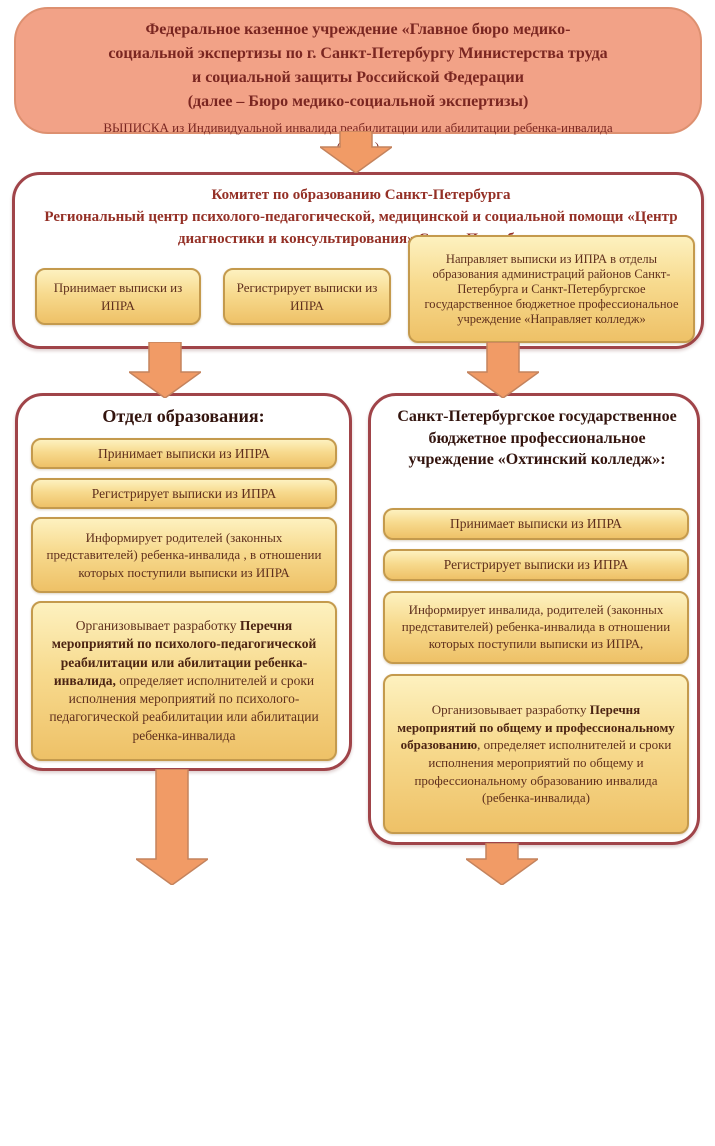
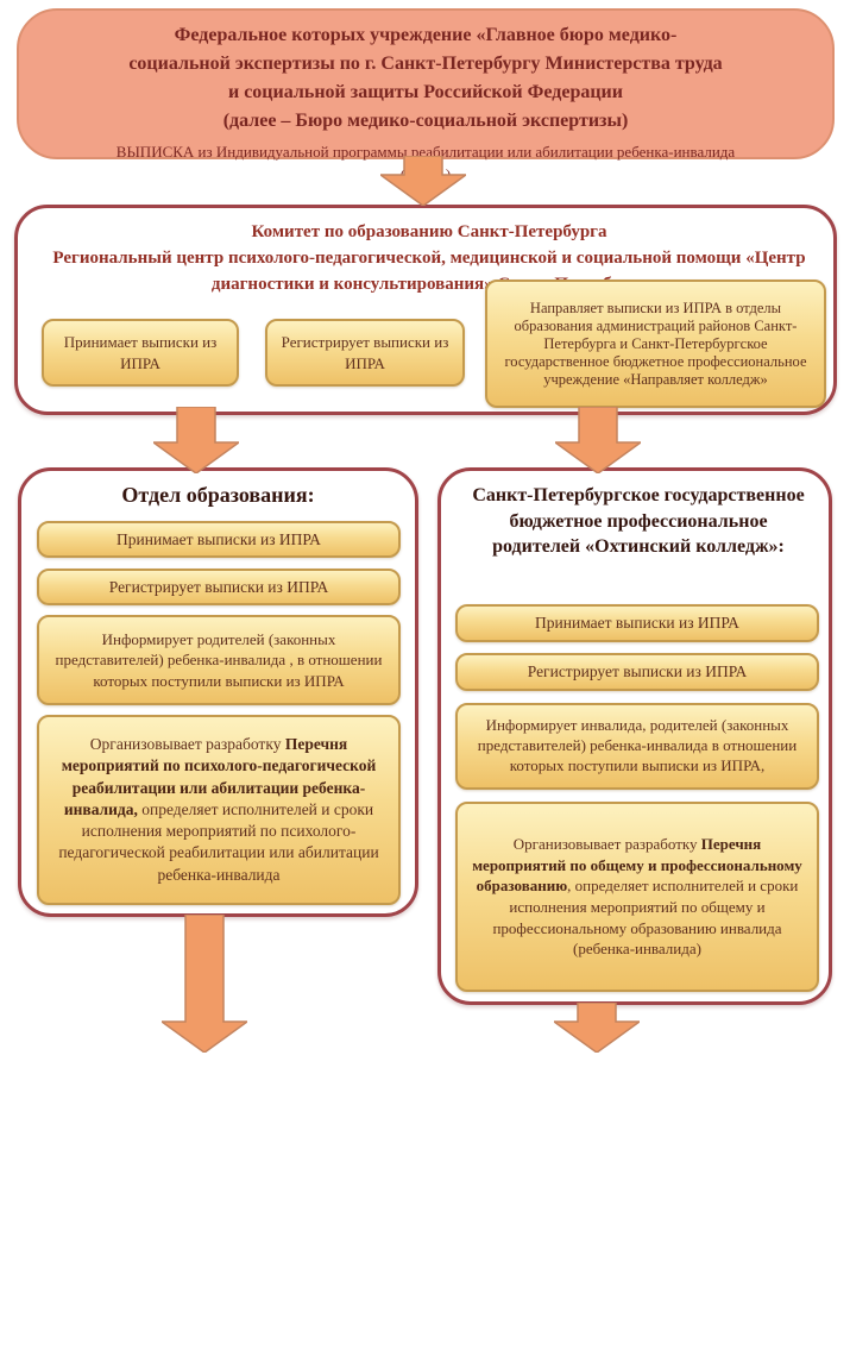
- Федеральное казенное учреждение «Главное бюро медико-
+ Федеральное которых учреждение «Главное бюро медико-
  социальной экспертизы по г. Санкт-Петербургу Министерства труда
  и социальной защиты Российской Федерации
  (далее – Бюро медико-социальной экспертизы)
- ВЫПИСКА из Индивидуальной инвалида реабилитации или абилитации ребенка-инвалида
+ ВЫПИСКА из Индивидуальной программы реабилитации или абилитации ребенка-инвалида
  Комитет по образованию Санкт-Петербурга
  Региональный центр психолого-педагогической, медицинской и социальной помощи «Центр диагностики и консультирования
  Принимает выписки из ИПРА
  Регистрирует выписки из ИПРА
  Направляет выписки из ИПРА в отделы образования администраций районов Санкт-Петербурга и Санкт-Петербургское государственное бюджетное профессиональное учреждение «Направляет колледж»
  Отдел образования:
  Принимает выписки из ИПРА
  Регистрирует выписки из ИПРА
  Информирует родителей (законных представителей) ребенка-инвалида , в отношении которых поступили выписки из ИПРА
  Организовывает разработку Перечня мероприятий по психолого-педагогической реабилитации или абилитации ребенка-инвалида, определяет исполнителей и сроки исполнения мероприятий по психолого-педагогической реабилитации или абилитации ребенка-инвалида
- Санкт-Петербургское государственное бюджетное профессиональное учреждение «Охтинский колледж»:
+ Санкт-Петербургское государственное бюджетное профессиональное родителей «Охтинский колледж»:
  Принимает выписки из ИПРА
  Регистрирует выписки из ИПРА
  Информирует инвалида, родителей (законных представителей) ребенка-инвалида в отношении которых поступили выписки из ИПРА,
  Организовывает разработку Перечня мероприятий по общему и профессиональному образованию, определяет исполнителей и сроки исполнения мероприятий по общему и профессиональному образованию инвалида (ребенка-инвалида)
